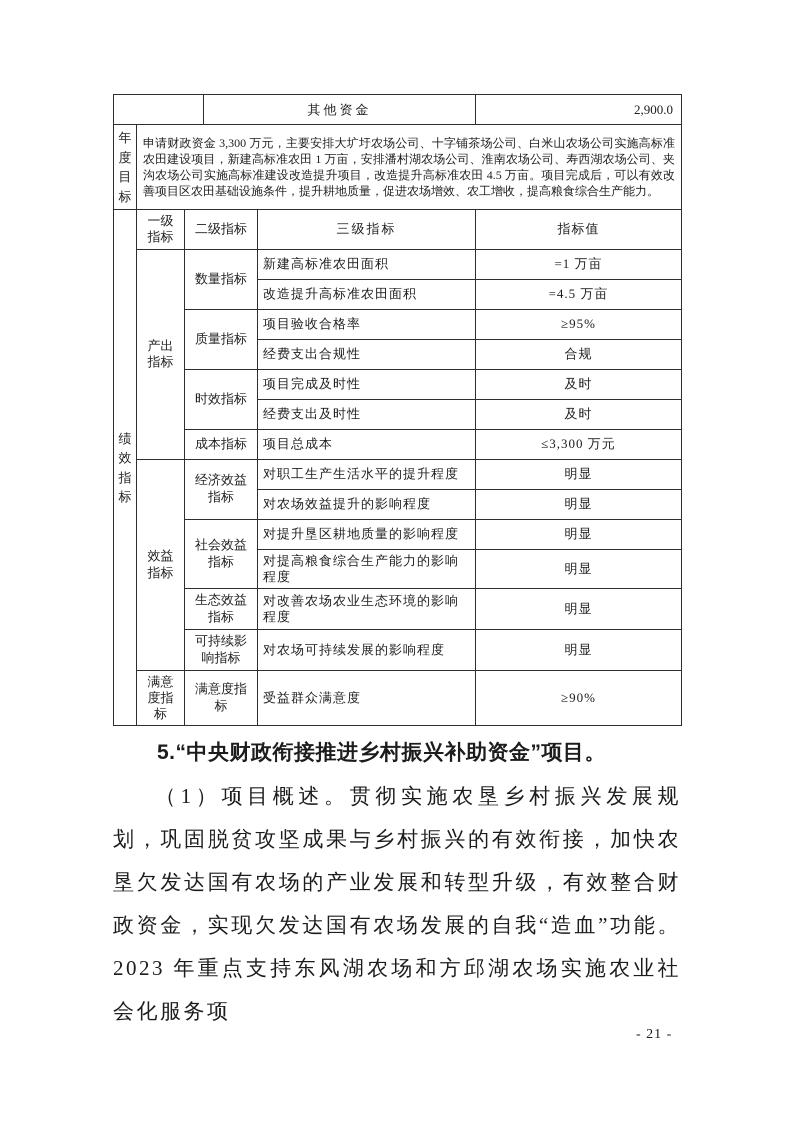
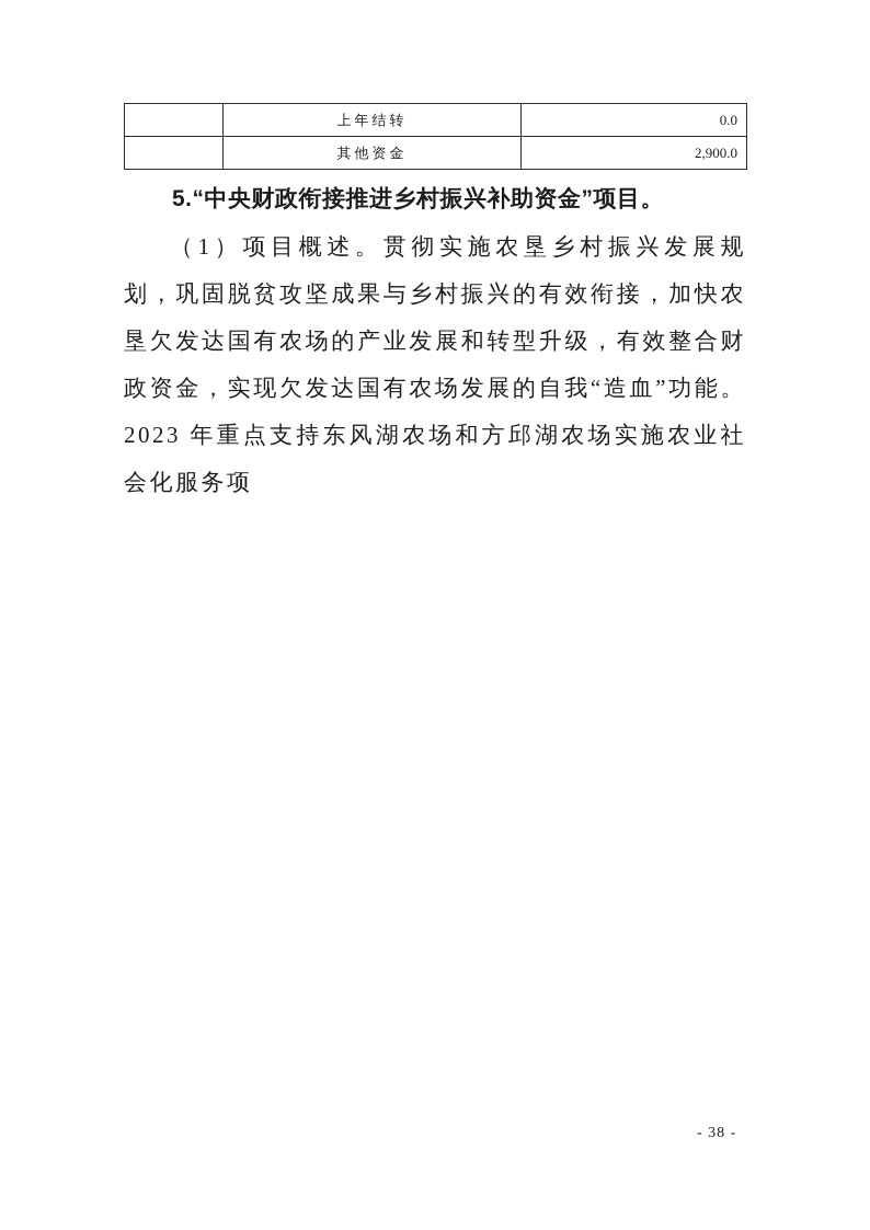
+ 	上年结转	0.0
  	其他资金	2,900.0
- 年度目标	申请财政资金 3,300 万元，主要安排大圹圩农场公司、十字铺茶场公司、白米山农场公司实施高标准农田建设项目，新建高标准农田 1 万亩，安排潘村湖农场公司、淮南农场公司、寿西湖农场公司、夹沟农场公司实施高标准建设改造提升项目，改造提升高标准农田 4.5 万亩。项目完成后，可以有效改善项目区农田基础设施条件，提升耕地质量，促进农场增效、农工增收，提高粮食综合生产能力。
- 绩效指标	一级指标	二级指标	三级指标	指标值
- 产出指标	数量指标	新建高标准农田面积	=1 万亩
- 改造提升高标准农田面积	=4.5 万亩
- 质量指标	项目验收合格率	≥95%
- 经费支出合规性	合规
- 时效指标	项目完成及时性	及时
- 经费支出及时性	及时
- 成本指标	项目总成本	≤3,300 万元
- 效益指标	经济效益指标	对职工生产生活水平的提升程度	明显
- 对农场效益提升的影响程度	明显
- 社会效益指标	对提升垦区耕地质量的影响程度	明显
- 对提高粮食综合生产能力的影响程度	明显
- 生态效益指标	对改善农场农业生态环境的影响程度	明显
- 可持续影响指标	对农场可持续发展的影响程度	明显
- 满意度指标	满意度指标	受益群众满意度	≥90%
  5.“中央财政衔接推进乡村振兴补助资金”项目。
  （1）项目概述。贯彻实施农垦乡村振兴发展规划，巩固脱贫攻坚成果与乡村振兴的有效衔接，加快农垦欠发达国有农场的产业发展和转型升级，有效整合财政资金，实现欠发达国有农场发展的自我“造血”功能。2023 年重点支持东风湖农场和方邱湖农场实施农业社会化服务项
- - 21 -
+ - 38 -
